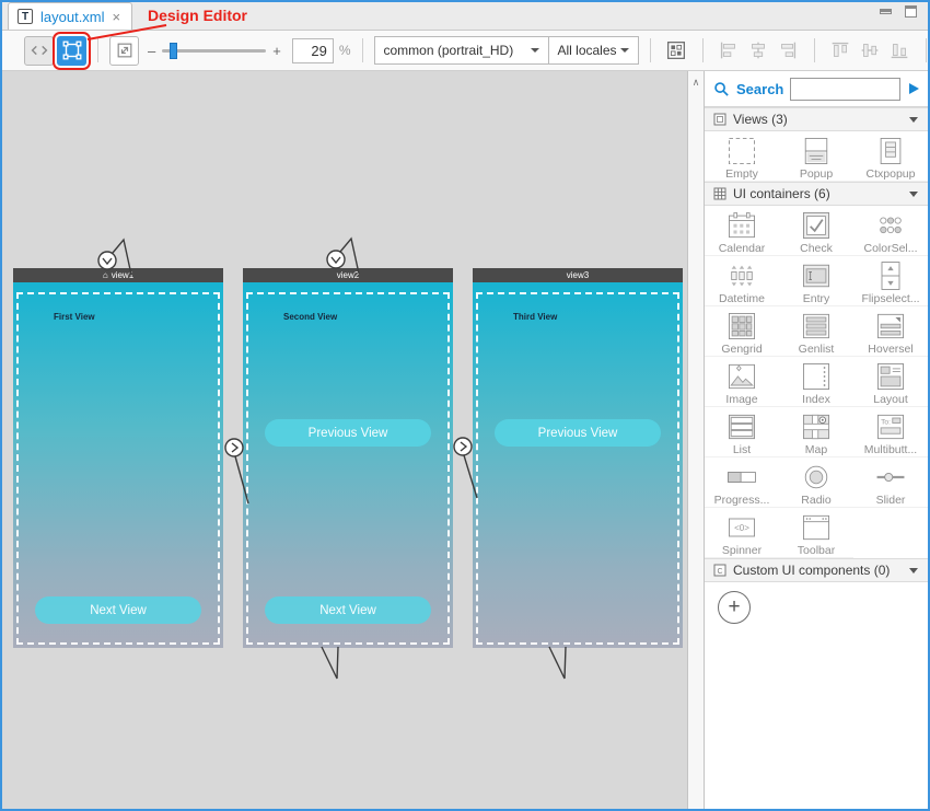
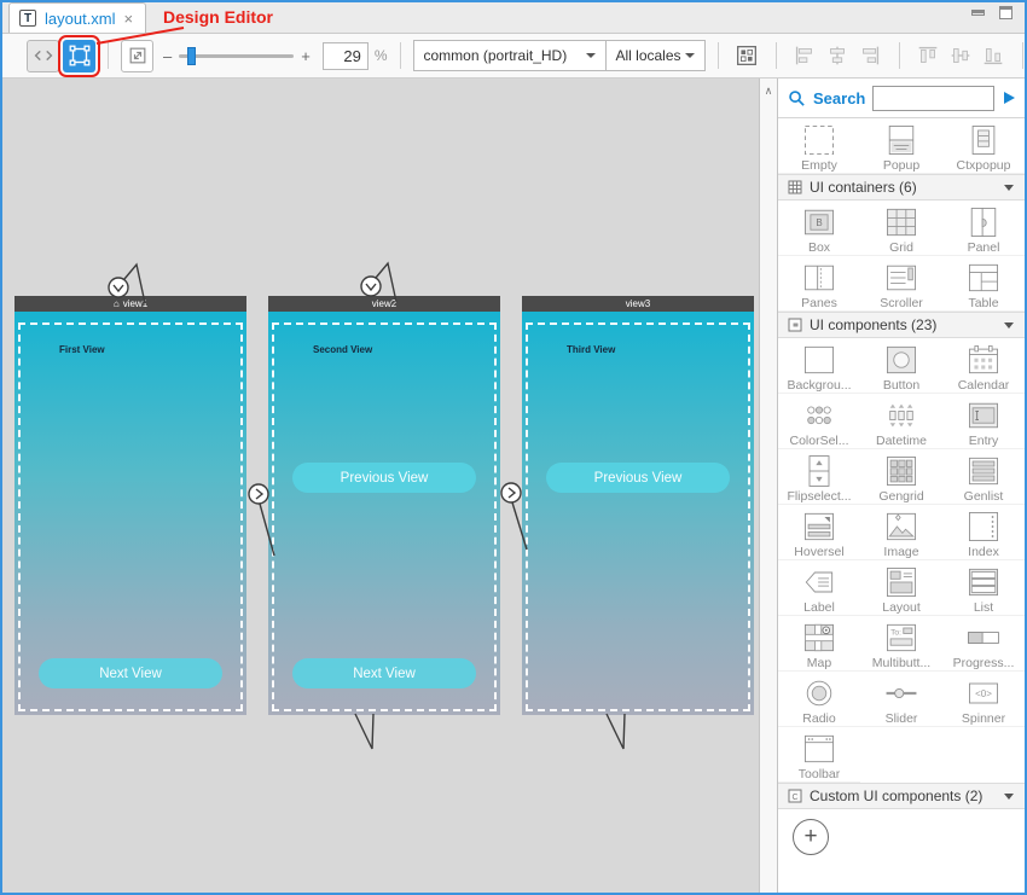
  T
  layout.xml
  ×
  Design Editor
  –
  +
  29
  %
  common (portrait_HD)
  All locales
  ⌂
  view1
  First View
  Next View
  view2
  Second View
  Previous View
  Next View
  view3
  Third View
  Previous View
  ∧
  Search
- Views (3)
  Empty
  Popup
  Ctxpopup
  UI containers (6)
+ B
+ Box
+ Grid
+ Panel
+ Panes
+ Scroller
+ Table
+ UI components (23)
+ Backgrou...
+ Button
  Calendar
- Check
  ColorSel...
  Datetime
  Entry
  Flipselect...
  Gengrid
  Genlist
  Hoversel
  Image
  Index
+ Label
  Layout
  List
  Map
  Multibutt...
  Progress...
  Radio
  Slider
  <0>
  Spinner
  Toolbar
- Custom UI components (0)
+ Custom UI components (2)
  +
